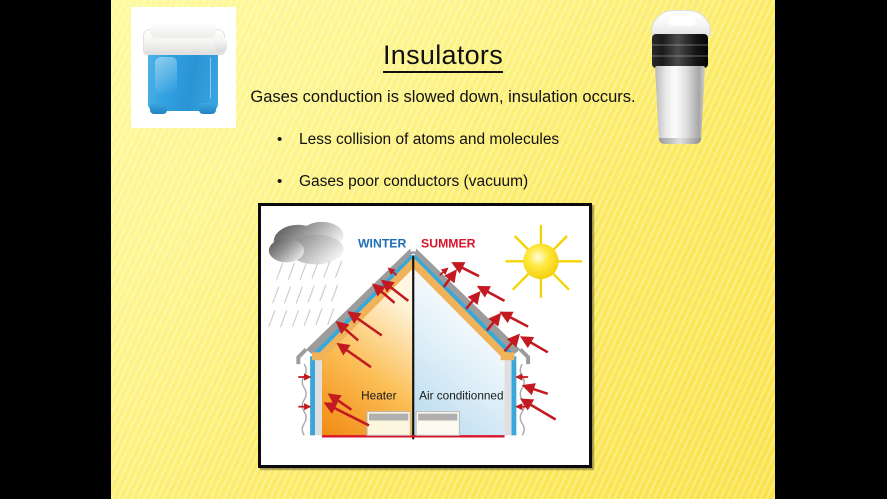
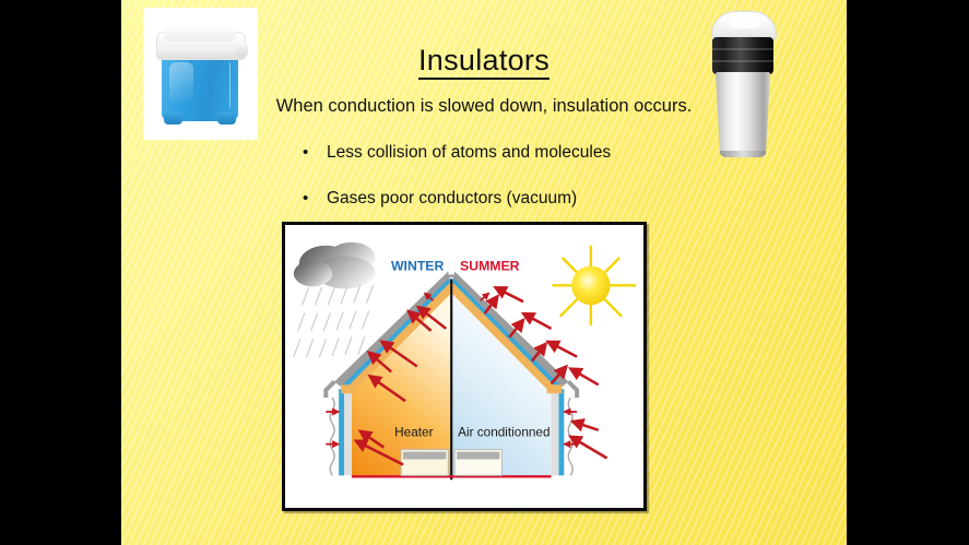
  Insulators
- Gases conduction is slowed down, insulation occurs.
+ When conduction is slowed down, insulation occurs.
  •
  Less collision of atoms and molecules
  •
  Gases poor conductors (vacuum)
  WINTER
  SUMMER
  Heater
  Air conditionned
